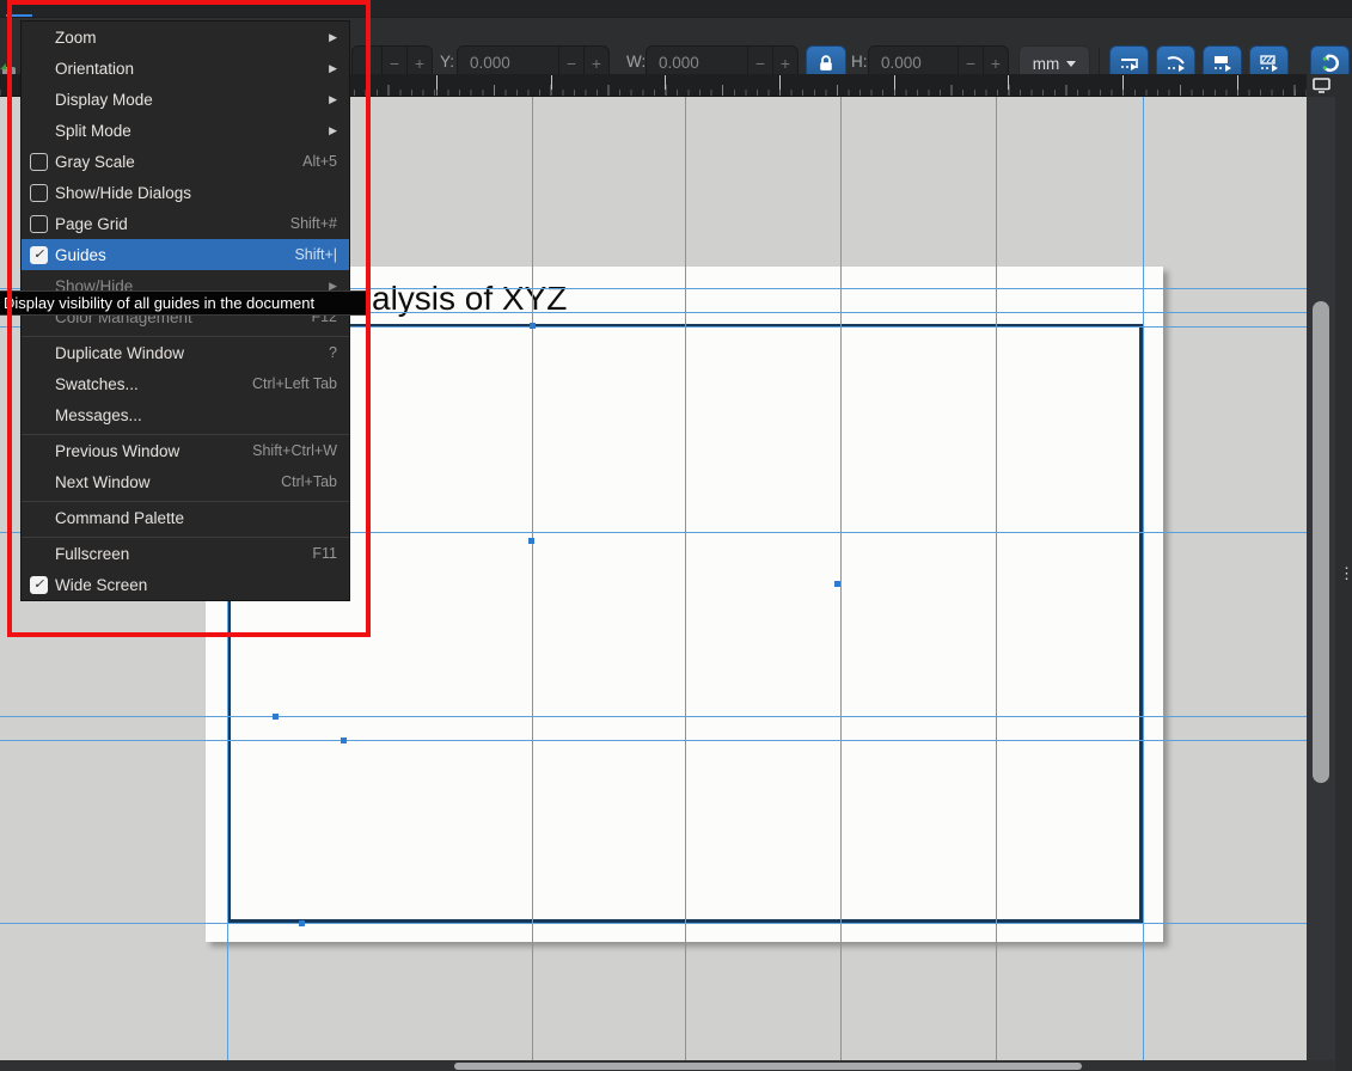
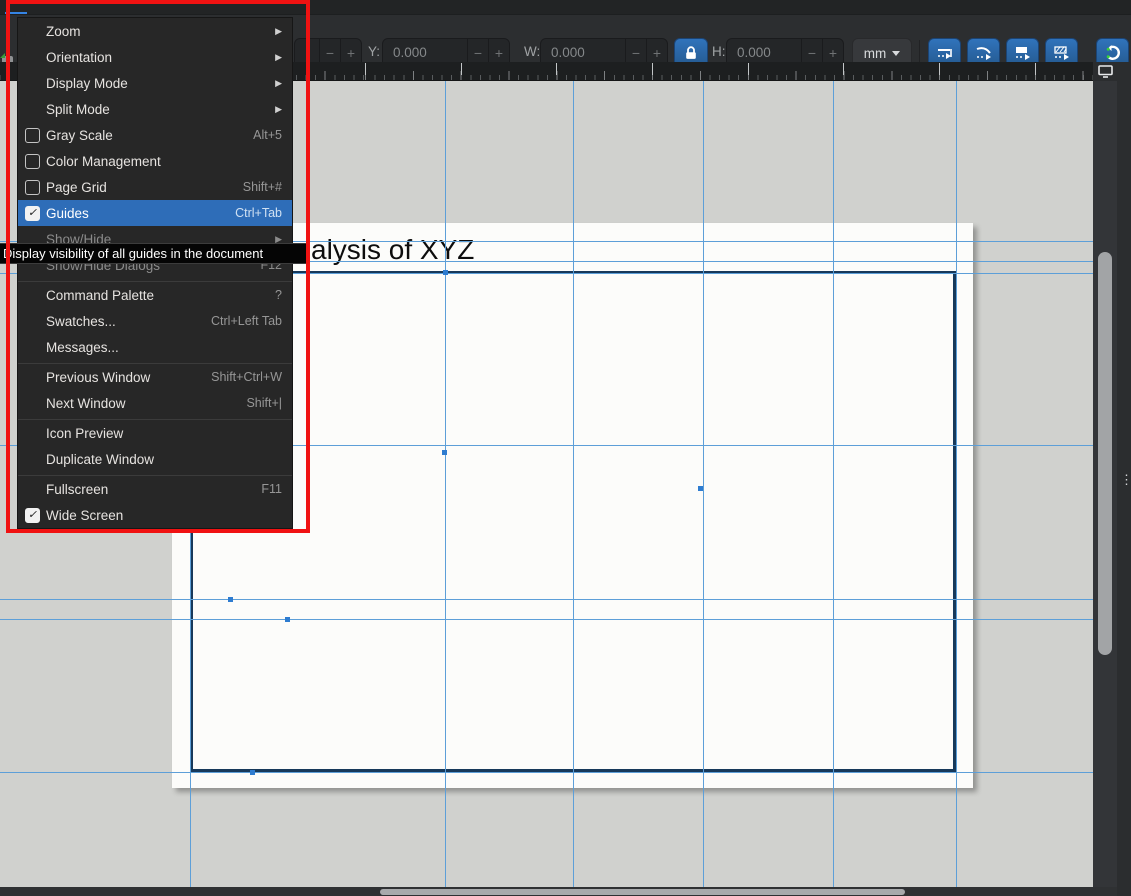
  −
  +
  Y:
  0.000
  −
  +
  W:
  0.000
  −
  +
  H:
  0.000
  −
  +
  mm
  alysis of XYZ
  ⋮
  Zoom
  ▶
  Orientation
  ▶
  Display Mode
  ▶
  Split Mode
  ▶
  Gray Scale
  Alt+5
- Show/Hide Dialogs
+ Color Management
  Page Grid
  Shift+#
  ✓
  Guides
- Shift+|
+ Ctrl+Tab
  Show/Hide
  ▶
- Color Management
+ Show/Hide Dialogs
  F12
- Duplicate Window
+ Command Palette
  ?
  Swatches...
  Ctrl+Left Tab
  Messages...
  Previous Window
  Shift+Ctrl+W
  Next Window
- Ctrl+Tab
+ Shift+|
+ Icon Preview
- Command Palette
+ Duplicate Window
  Fullscreen
  F11
  ✓
  Wide Screen
  Display visibility of all guides in the document
